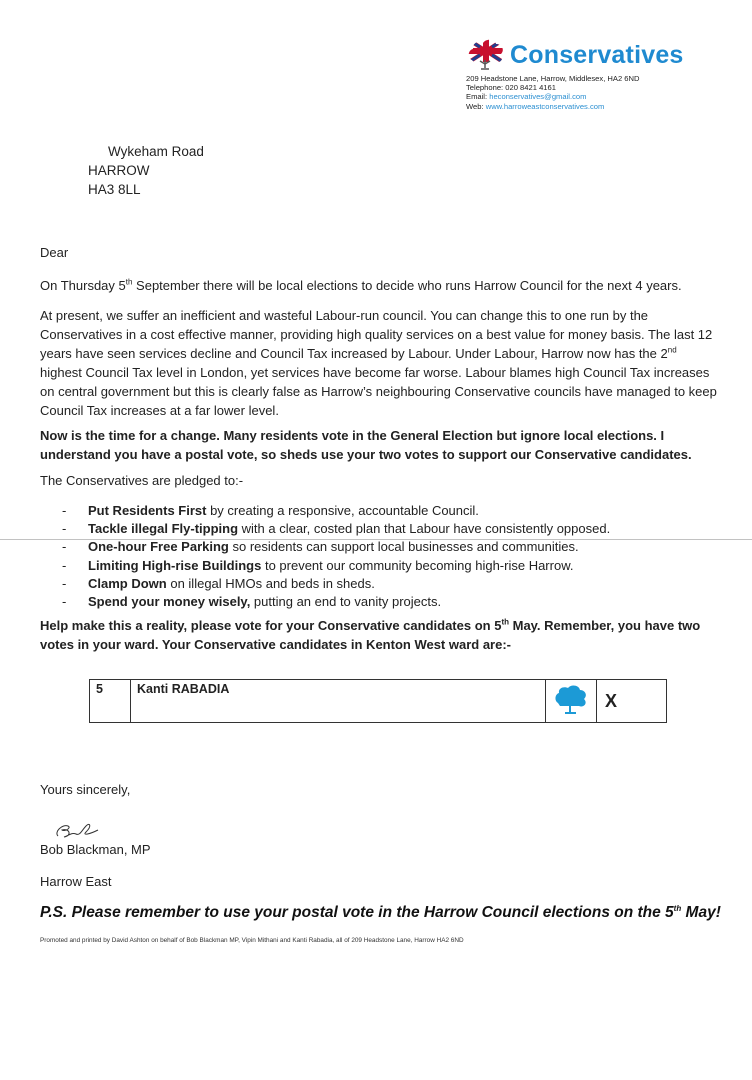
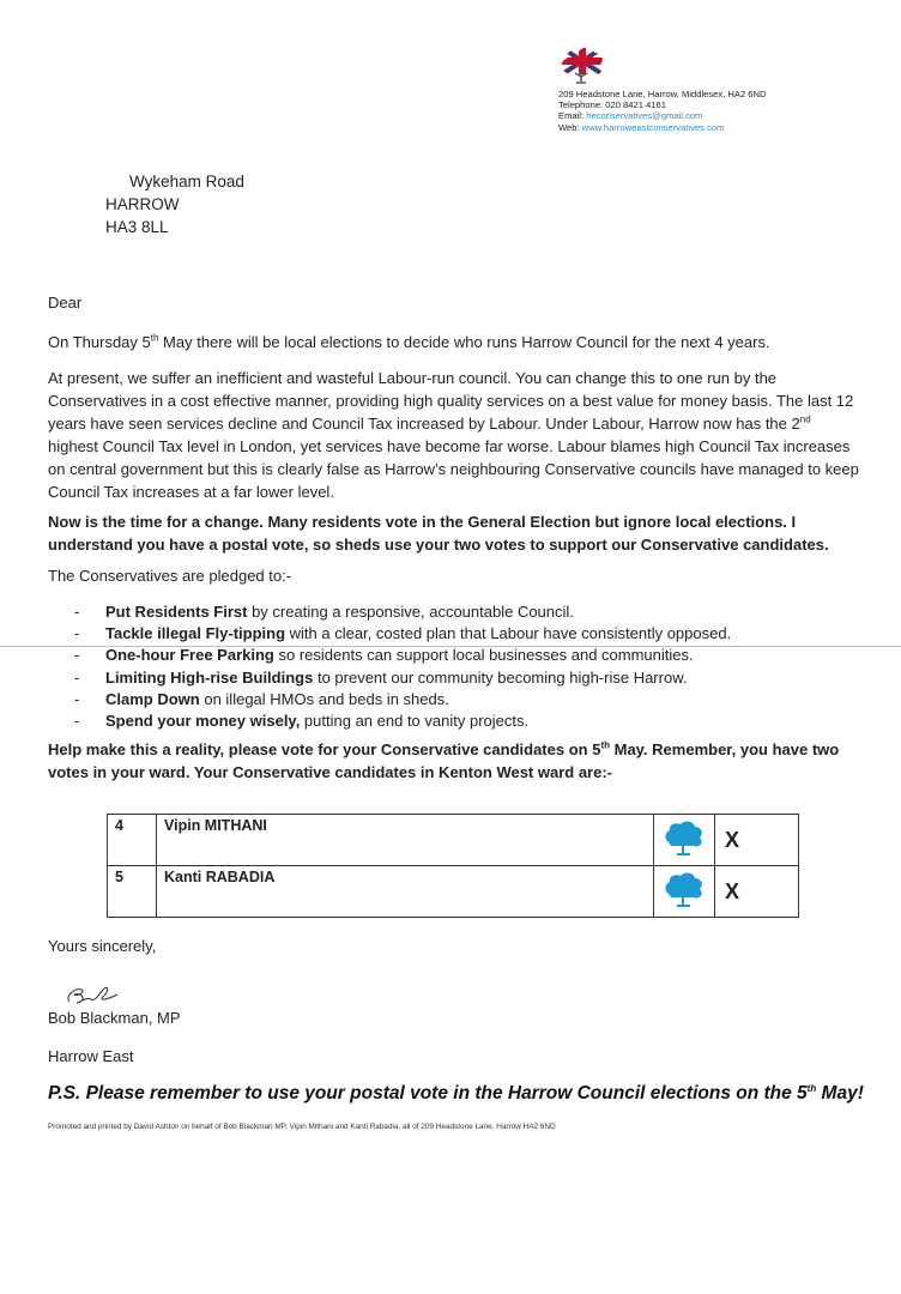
- Conservatives
  209 Headstone Lane, Harrow, Middlesex, HA2 6ND
  Telephone: 020 8421 4161
  Email: heconservatives@gmail.com
  Web: www.harroweastconservatives.com
  Wykeham Road
  HARROW
  HA3 8LL
  Dear
- On Thursday 5th September there will be local elections to decide who runs Harrow Council for the next 4 years.
+ On Thursday 5th May there will be local elections to decide who runs Harrow Council for the next 4 years.
  At present, we suffer an inefficient and wasteful Labour-run council. You can change this to one run by the Conservatives in a cost effective manner, providing high quality services on a best value for money basis. The last 12 years have seen services decline and Council Tax increased by Labour. Under Labour, Harrow now has the 2nd highest Council Tax level in London, yet services have become far worse. Labour blames high Council Tax increases on central government but this is clearly false as Harrow’s neighbouring Conservative councils have managed to keep Council Tax increases at a far lower level.
  Now is the time for a change. Many residents vote in the General Election but ignore local elections. I understand you have a postal vote, so sheds use your two votes to support our Conservative candidates.
  The Conservatives are pledged to:-
  -
  Put Residents First by creating a responsive, accountable Council.
  -
  Tackle illegal Fly-tipping with a clear, costed plan that Labour have consistently opposed.
  -
  One-hour Free Parking so residents can support local businesses and communities.
  -
  Limiting High-rise Buildings to prevent our community becoming high-rise Harrow.
  -
  Clamp Down on illegal HMOs and beds in sheds.
  -
  Spend your money wisely, putting an end to vanity projects.
  Help make this a reality, please vote for your Conservative candidates on 5th May. Remember, you have two votes in your ward. Your Conservative candidates in Kenton West ward are:-
+ 4	Vipin MITHANI		X
  5	Kanti RABADIA		X
  Yours sincerely,
  Bob Blackman, MP
  Harrow East
  P.S. Please remember to use your postal vote in the Harrow Council elections on the 5th May!
